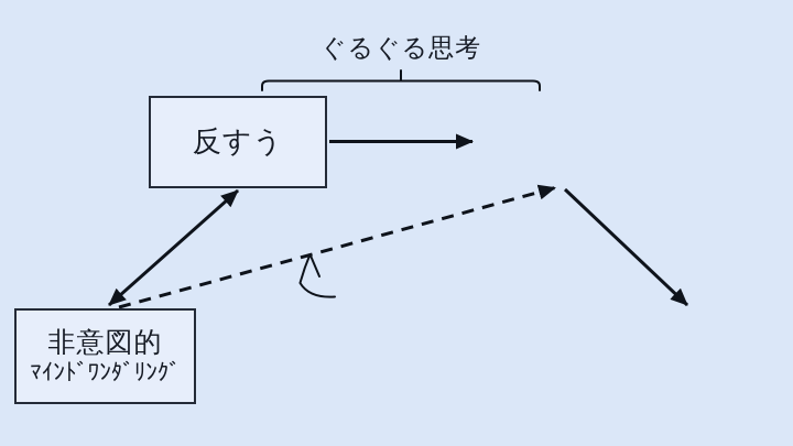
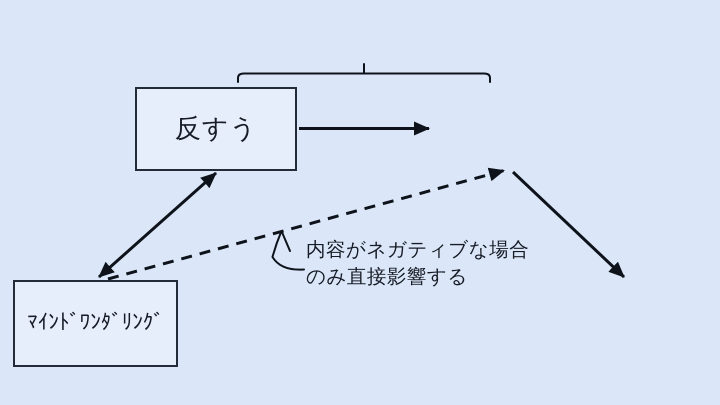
- ぐるぐる思考
  反すう
- 非意図的
  ﾏｲﾝﾄﾞﾜﾝﾀﾞﾘﾝｸﾞ
+ 内容がネガティブな場合
+ のみ直接影響する
